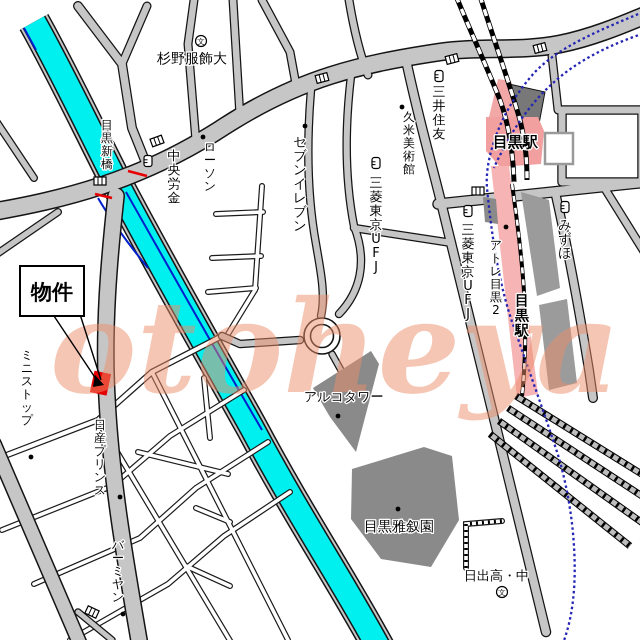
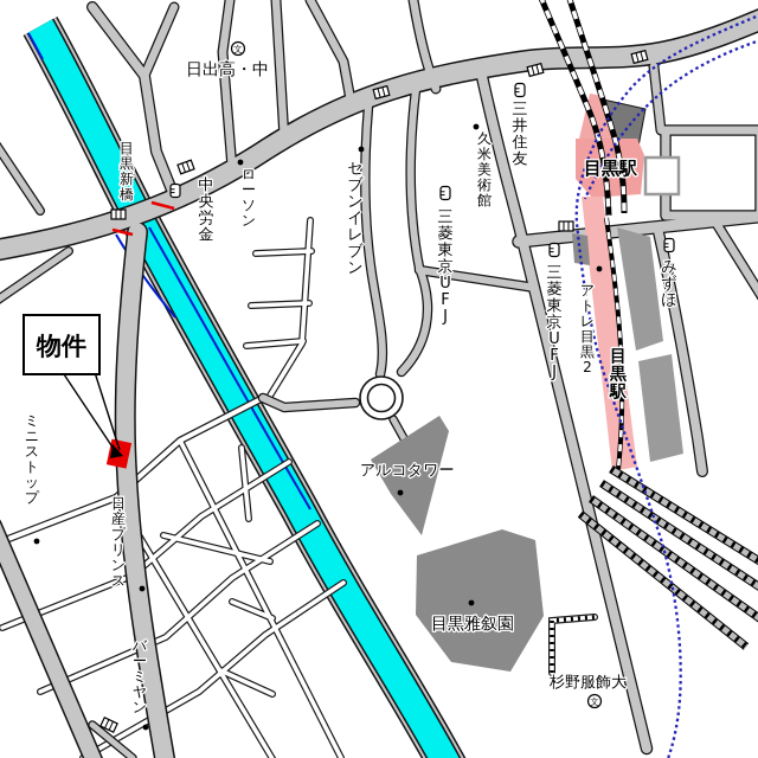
- otoheya
  物件
- 杉野服飾大
+ 日出高・中
  ローソン
  中央労金
  セブンイレブン
  三菱東京 U F J
  三井住友
  久米美術館
  目黒駅
  みずほ
  三菱東京 U F J
  アトレ目黒 2
  目黒駅
  アルコタワー
  目黒雅叙園
- 日出高・中
+ 杉野服飾大
  目黒新橋
  日産プリンス
  ミニストップ
  バーミヤン
